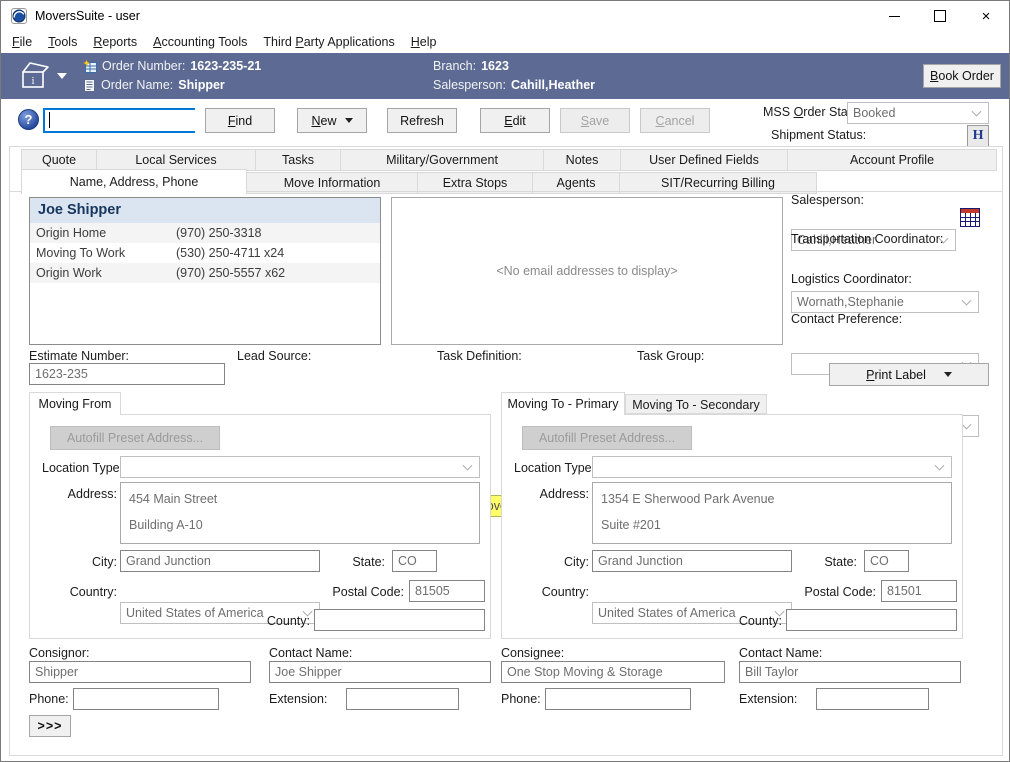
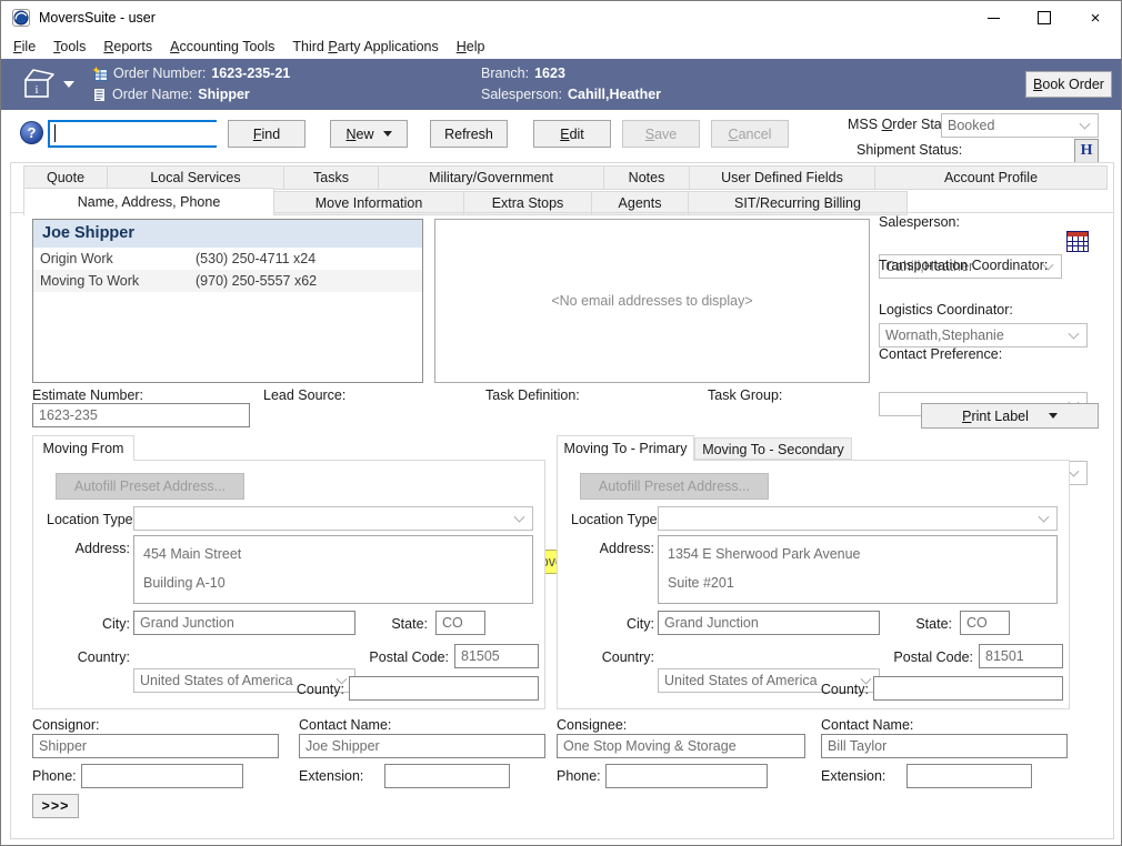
  MoversSuite - user
  ×
  File
  Tools
  Reports
  Accounting Tools
  Third Party Applications
  Help
  i
  Order Number:
  1623-235-21
  Order Name:
  Shipper
  Branch:
  1623
  Salesperson:
  Cahill,Heather
  Book Order
  ?
  Find
  New
  Refresh
  Edit
  Save
  Cancel
  MSS Order Sta
  Booked
  Shipment Status:
  H
  Quote
  Local Services
  Tasks
  Military/Government
  Notes
  User Defined Fields
  Account Profile
  Name, Address, Phone
  Move Information
  Extra Stops
  Agents
  SIT/Recurring Billing
  Joe Shipper
- Origin Home
- (970) 250-3318
- Moving To Work
+ Origin Work
  (530) 250-4711 x24
- Origin Work
+ Moving To Work
  (970) 250-5557 x62
  <No email addresses to display>
  Salesperson:
  Cahill,Heather
  Transportation Coordinator:
  Wornath,Stephanie
  Logistics Coordinator:
  Contact Preference:
  Estimate Number:
  1623-235
  Lead Source:
  Task Definition:
  Task Group:
  Print Label
  Moving From
  Autofill Preset Address...
  Location Type
  Address:
  454 Main Street
  Building A-10
  City:
  Grand Junction
  State:
  CO
  Country:
  United States of America
  Postal Code:
  81505
  County:
  Moving To - Primary
  Moving To - Secondary
  Autofill Preset Address...
  Location Type
  Address:
  1354 E Sherwood Park Avenue
  Suite #201
  City:
  Grand Junction
  State:
  CO
  Country:
  United States of America
  Postal Code:
  81501
  County:
  Consignor:
  Shipper
  Contact Name:
  Joe Shipper
  Phone:
  Extension:
  Consignee:
  One Stop Moving & Storage
  Contact Name:
  Bill Taylor
  Phone:
  Extension:
  >>>
